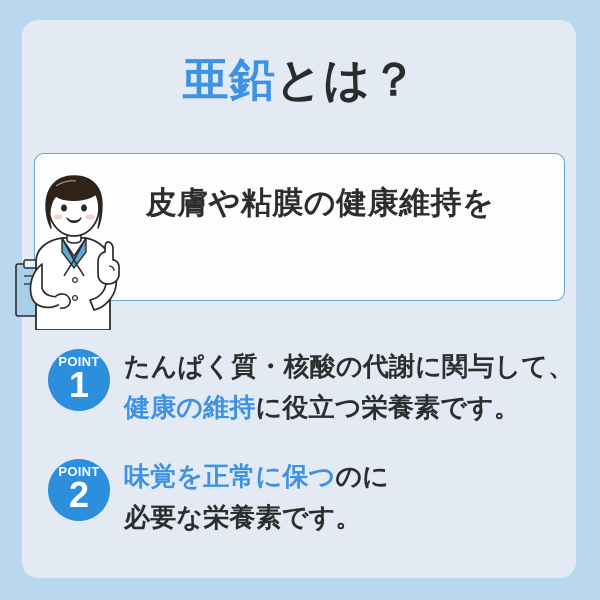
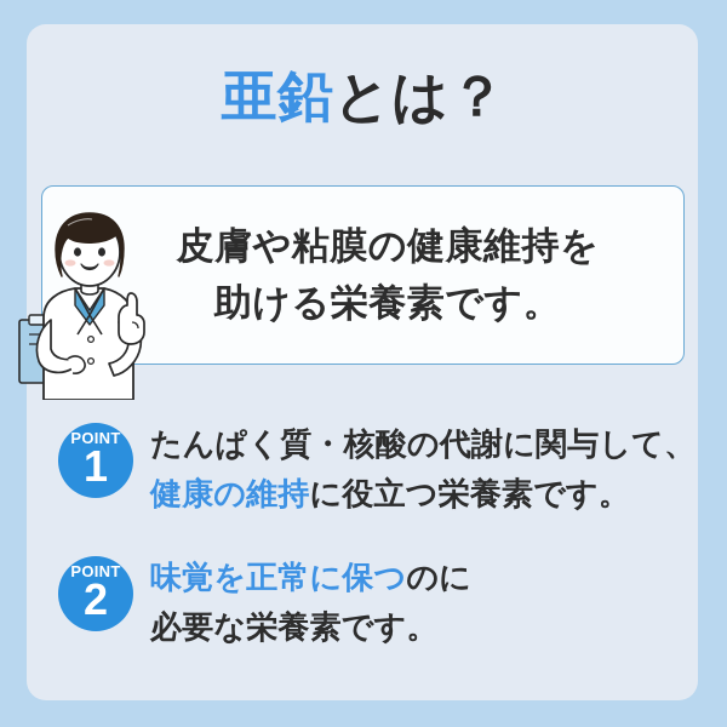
  亜鉛とは？
  皮膚や粘膜の健康維持を
+ 助ける栄養素です。
  POINT
  1
  たんぱく質・核酸の代謝に関与して、
  健康の維持に役立つ栄養素です。
  POINT
  2
  味覚を正常に保つのに
  必要な栄養素です。
